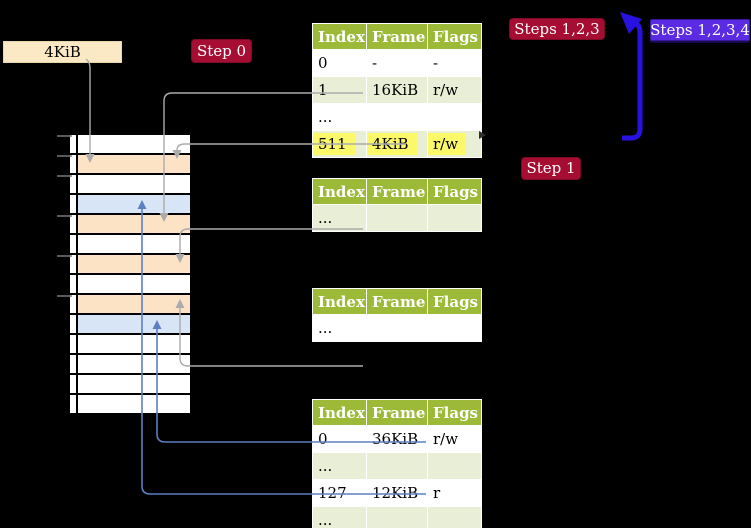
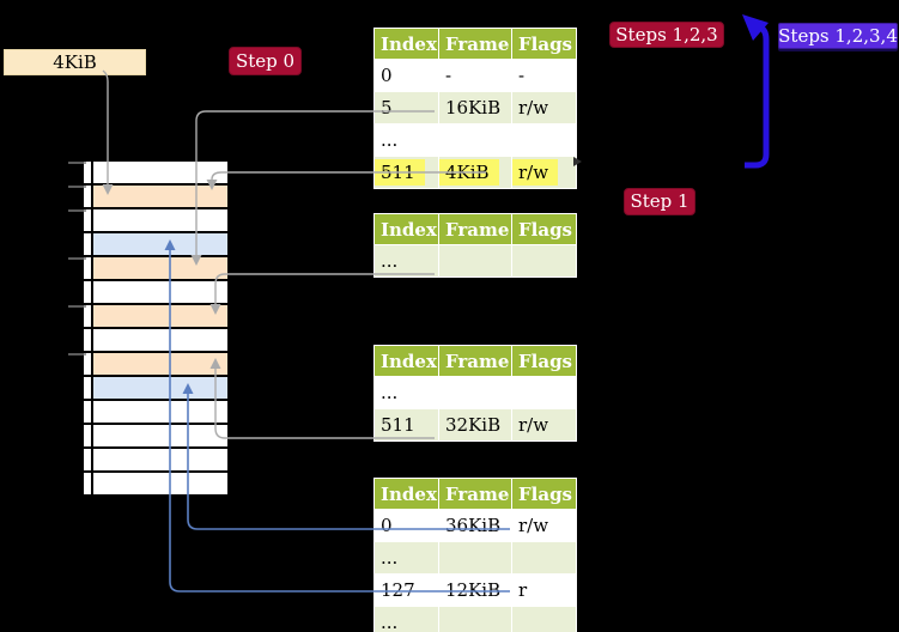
  4KiB
  Step 0
  Steps 1,2,3
  Steps 1,2,3,4
  Step 1
  Index	Frame	Flags
  0	-	-
- 1	16KiB	r/w
+ 5	16KiB	r/w
  ...
  Index	Frame	Flags
  ...
  Index	Frame	Flags
  ...
+ 511	32KiB	r/w
  Index	Frame	Flags
  0	36KiB	r/w
  ...
  127	12KiB	r
  ...
